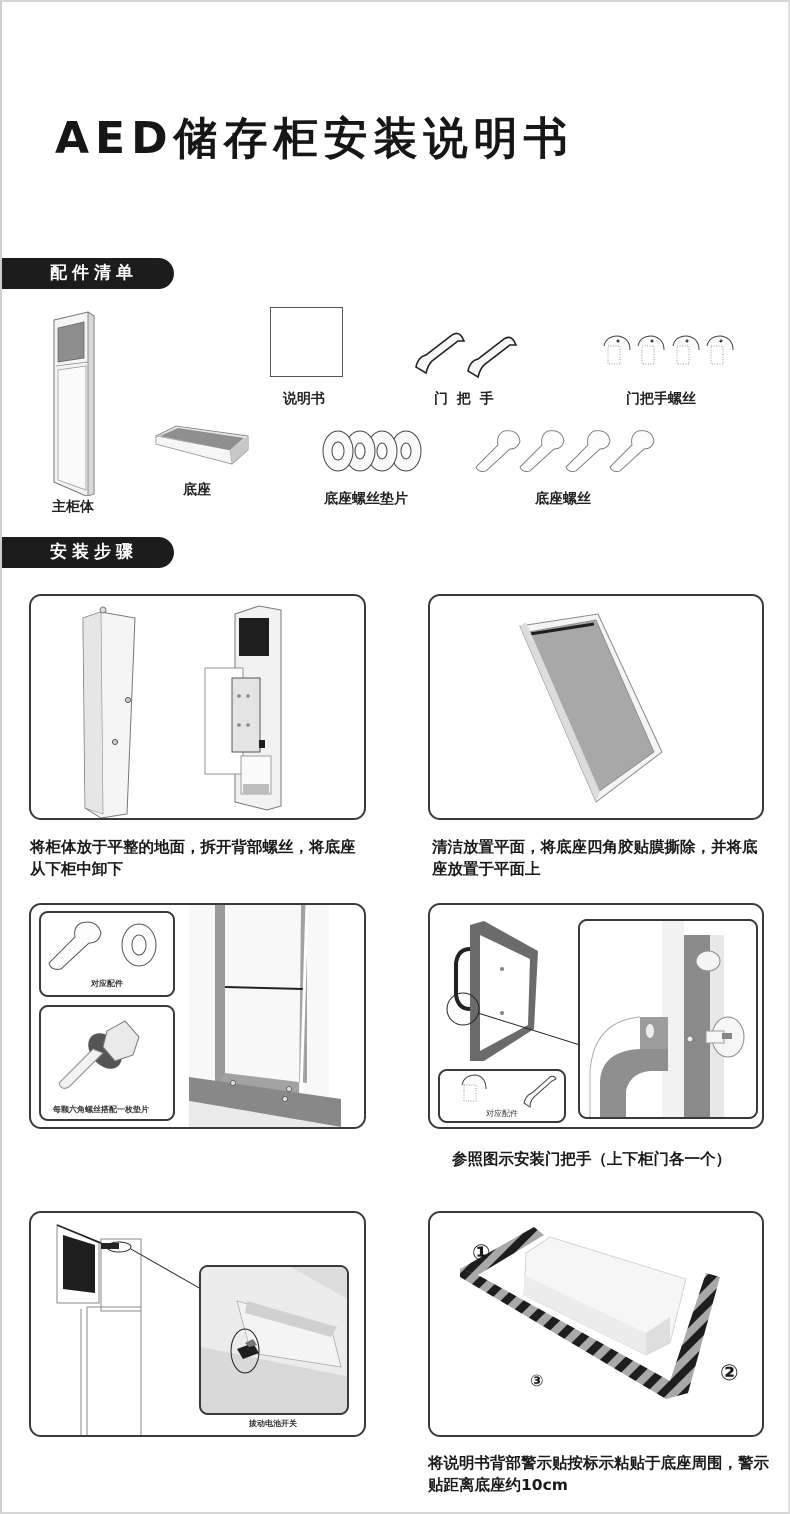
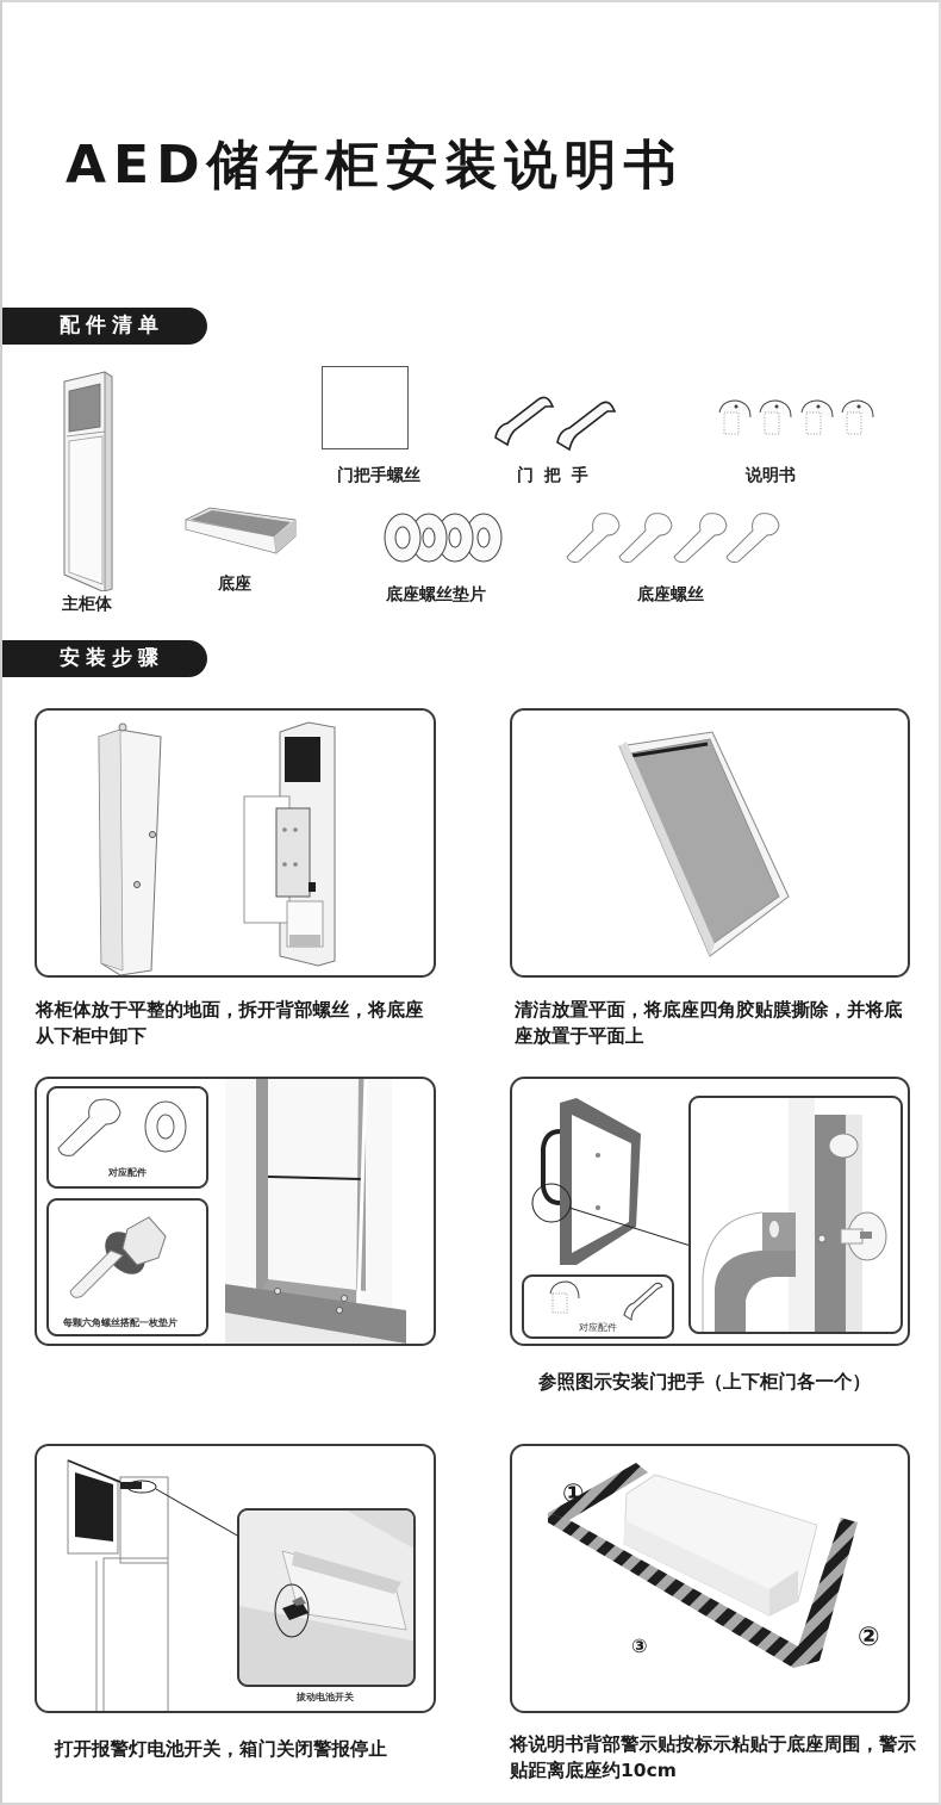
  AED储存柜安装说明书
  配件清单
  主柜体
  底座
- 说明书
+ 门把手螺丝
  门 把 手
- 门把手螺丝
+ 说明书
  底座螺丝垫片
  底座螺丝
  安装步骤
  将柜体放于平整的地面，拆开背部螺丝，将底座从下柜中卸下
  清洁放置平面，将底座四角胶贴膜撕除，并将底座放置于平面上
  对应配件
  每颗六角螺丝搭配一枚垫片
  对应配件
  参照图示安装门把手（上下柜门各一个）
  拔动电池开关
+ 打开报警灯电池开关，箱门关闭警报停止
  ①
  ②
  ③
  将说明书背部警示贴按标示粘贴于底座周围，警示贴距离底座约10cm
